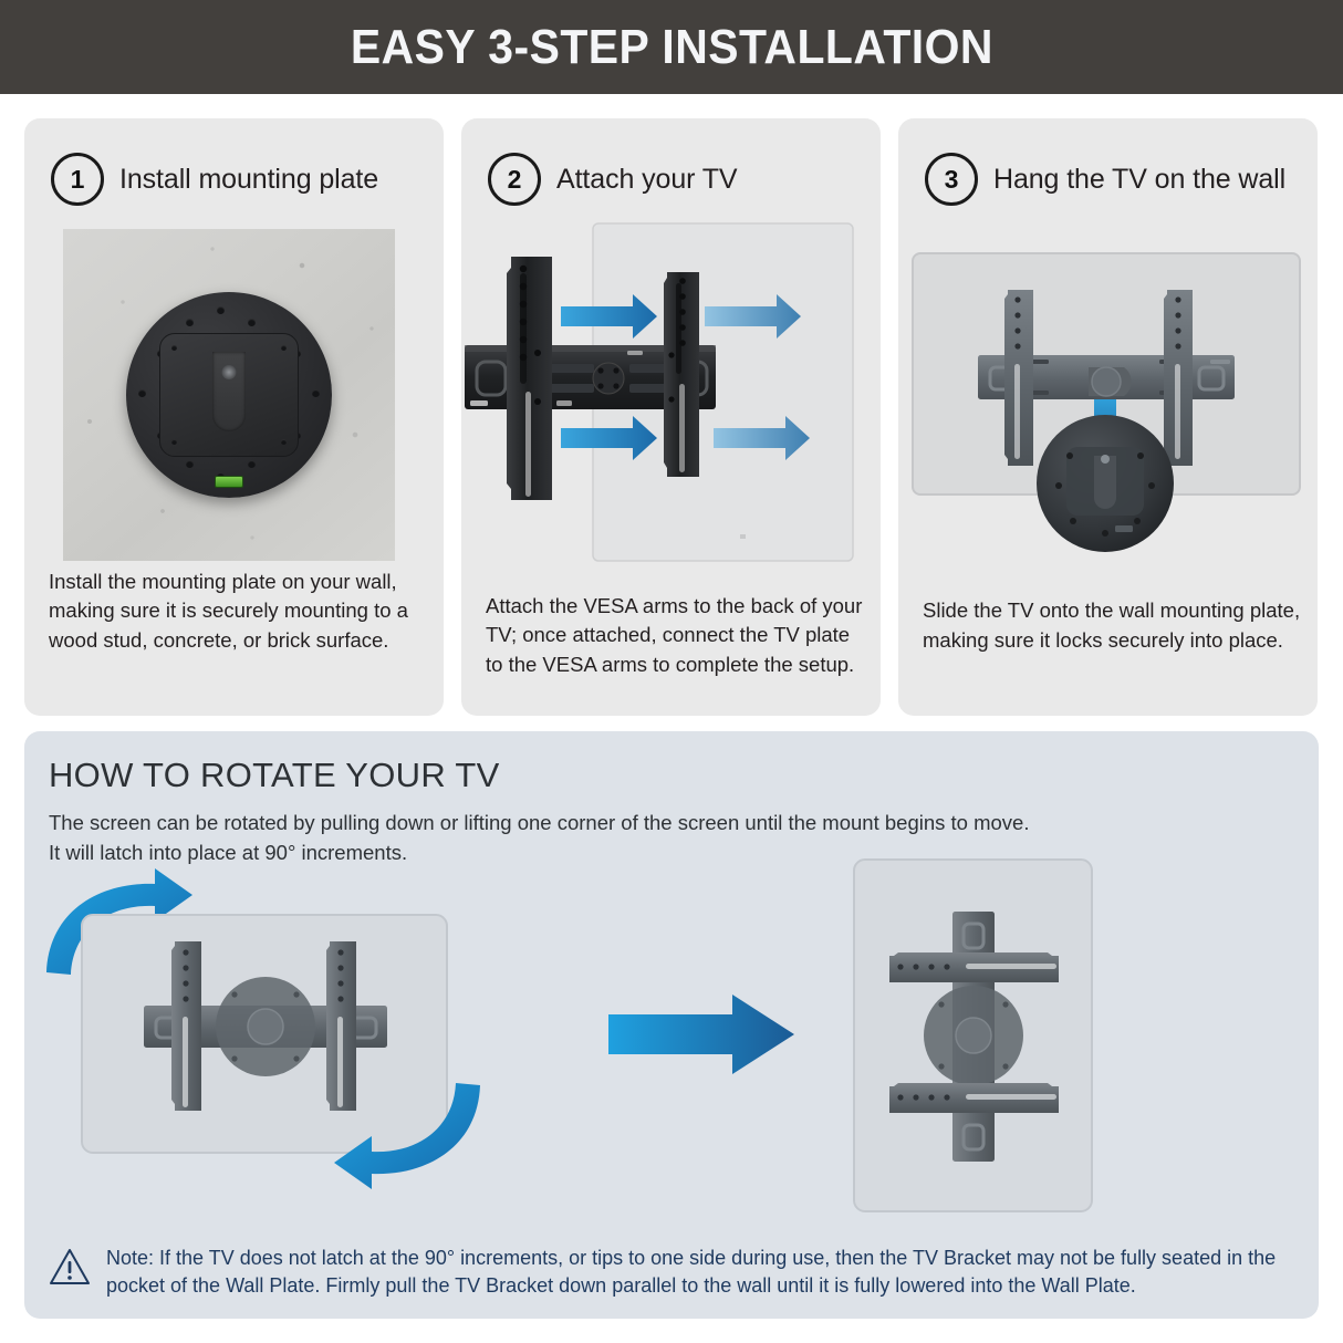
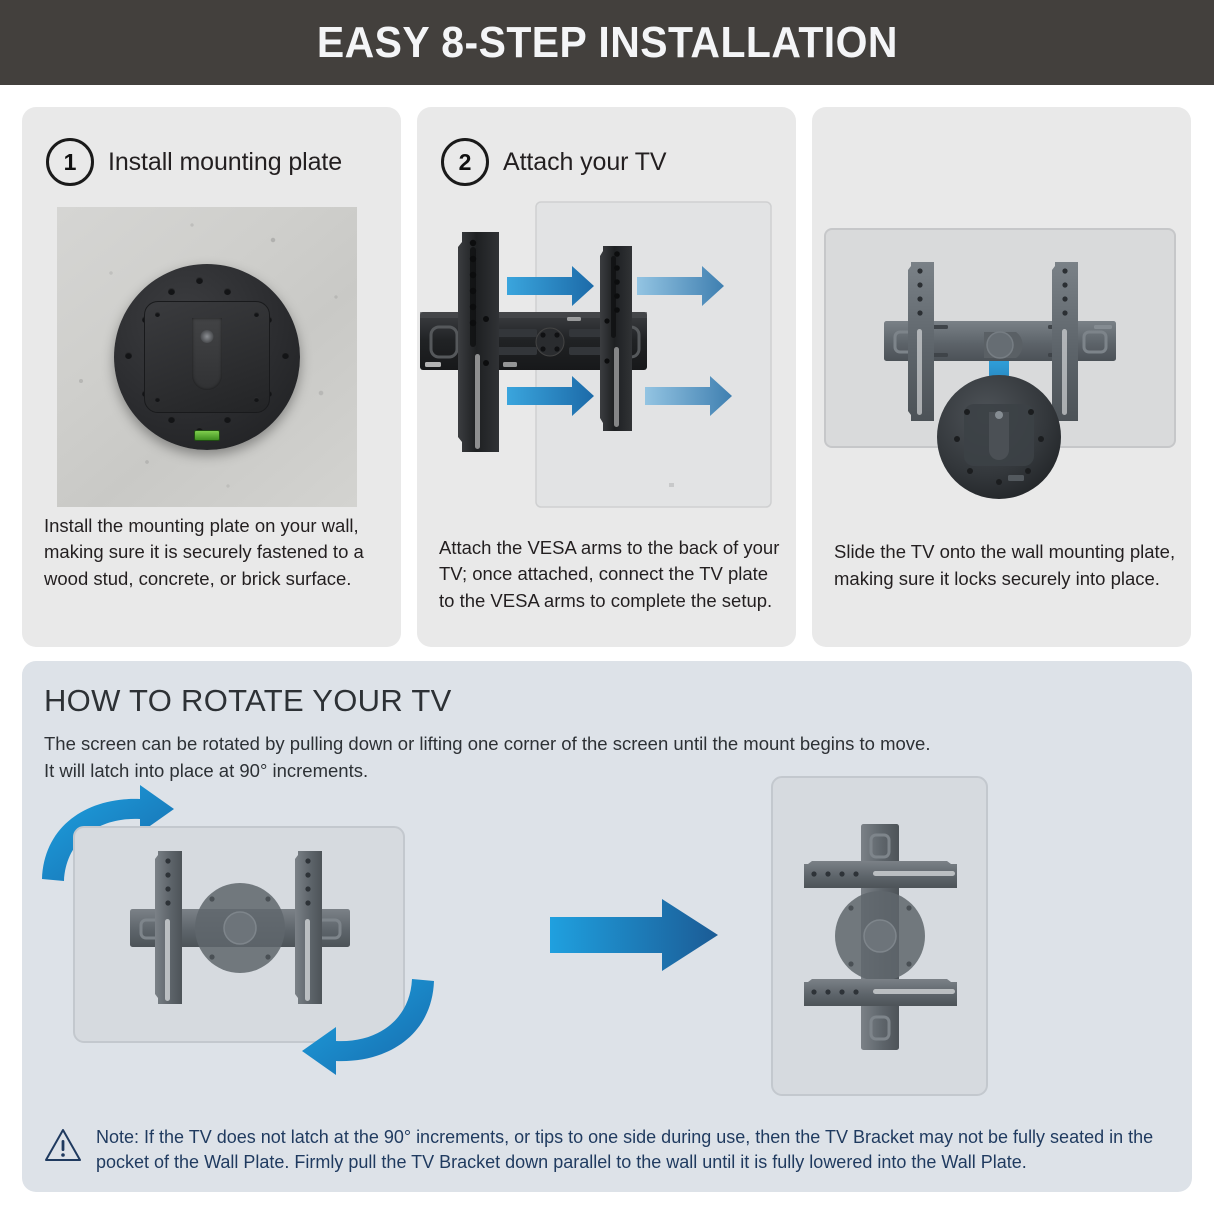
- EASY 3-STEP INSTALLATION
+ EASY 8-STEP INSTALLATION
  1
  Install mounting plate
- Install the mounting plate on your wall, making sure it is securely mounting to a wood stud, concrete, or brick surface.
+ Install the mounting plate on your wall, making sure it is securely fastened to a wood stud, concrete, or brick surface.
  2
  Attach your TV
  Attach the VESA arms to the back of your TV; once attached, connect the TV plate to the VESA arms to complete the setup.
- 3
- Hang the TV on the wall
  Slide the TV onto the wall mounting plate, making sure it locks securely into place.
  HOW TO ROTATE YOUR TV
  The screen can be rotated by pulling down or lifting one corner of the screen until the mount begins to move.
  It will latch into place at 90° increments.
  Note: If the TV does not latch at the 90° increments, or tips to one side during use, then the TV Bracket may not be fully seated in the pocket of the Wall Plate. Firmly pull the TV Bracket down parallel to the wall until it is fully lowered into the Wall Plate.
